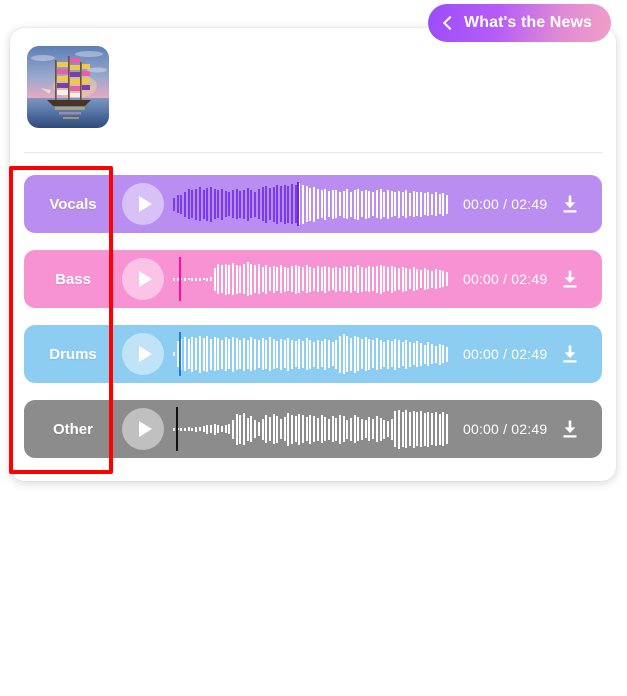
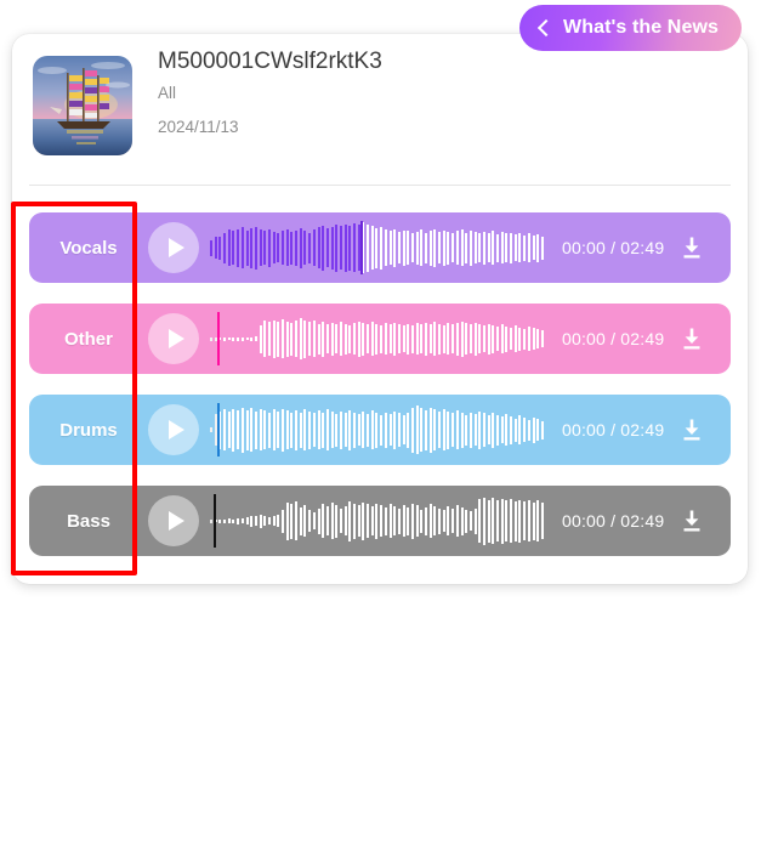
  What's the News
+ M500001CWslf2rktK3
+ All
+ 2024/11/13
  Vocals
  00:00 / 02:49
- Bass
+ Other
  00:00 / 02:49
  Drums
  00:00 / 02:49
- Other
+ Bass
  00:00 / 02:49
